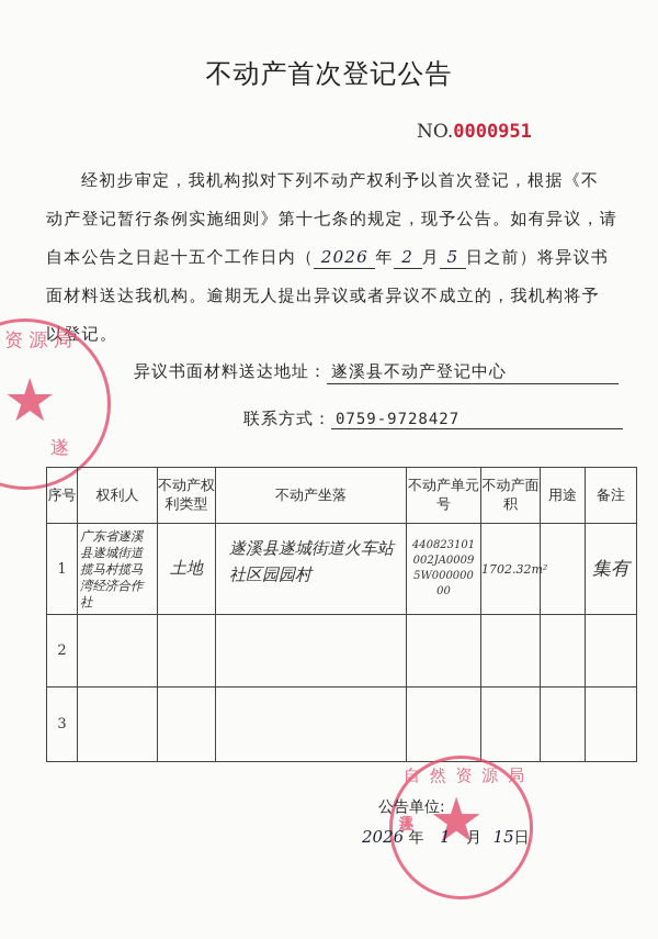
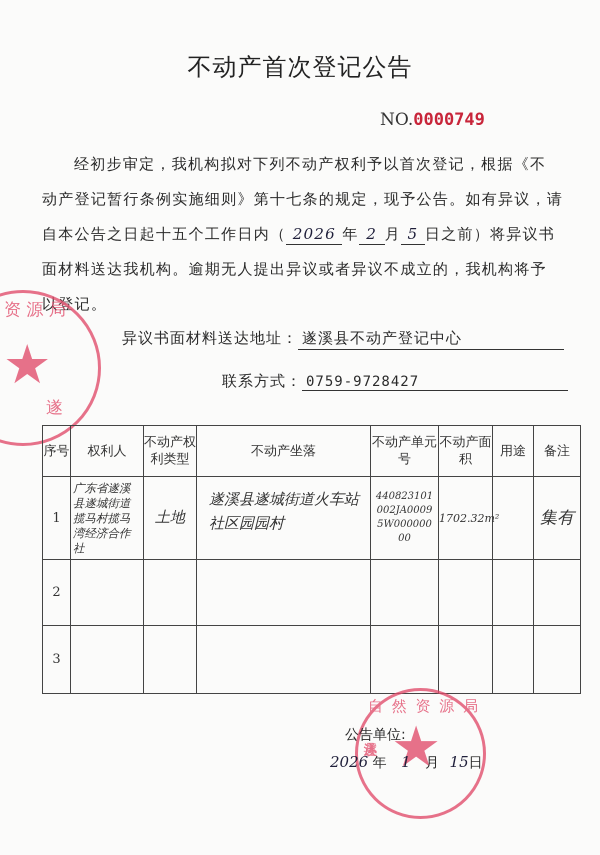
  不动产首次登记公告
- NO.0000951
+ NO.0000749
  经初步审定，我机构拟对下列不动产权利予以首次登记，根据《不
  动产登记暂行条例实施细则》第十七条的规定，现予公告。如有异议，请
  自本公告之日起十五个工作日内（ 2026 年 2 月 5 日之前）将异议书
  面材料送达我机构。逾期无人提出异议或者异议不成立的，我机构将予
  以登记。
  异议书面材料送达地址： 遂溪县不动产登记中心
  联系方式： 0759-9728427
  ★
  资 源 局
  遂
  序号	权利人	不动产权利类型	不动产坐落	不动产单元号	不动产面积	用途	备注
  1	广东省遂溪县遂城街道揽马村揽马湾经济合作社	土地	遂溪县遂城街道火车站社区园园村	440823101002JA00095W00000000	1702.32m²		集有
  2
  3
  ★
  自 然 资 源 局
  公告单位:
  2026 年 1 月 15日
